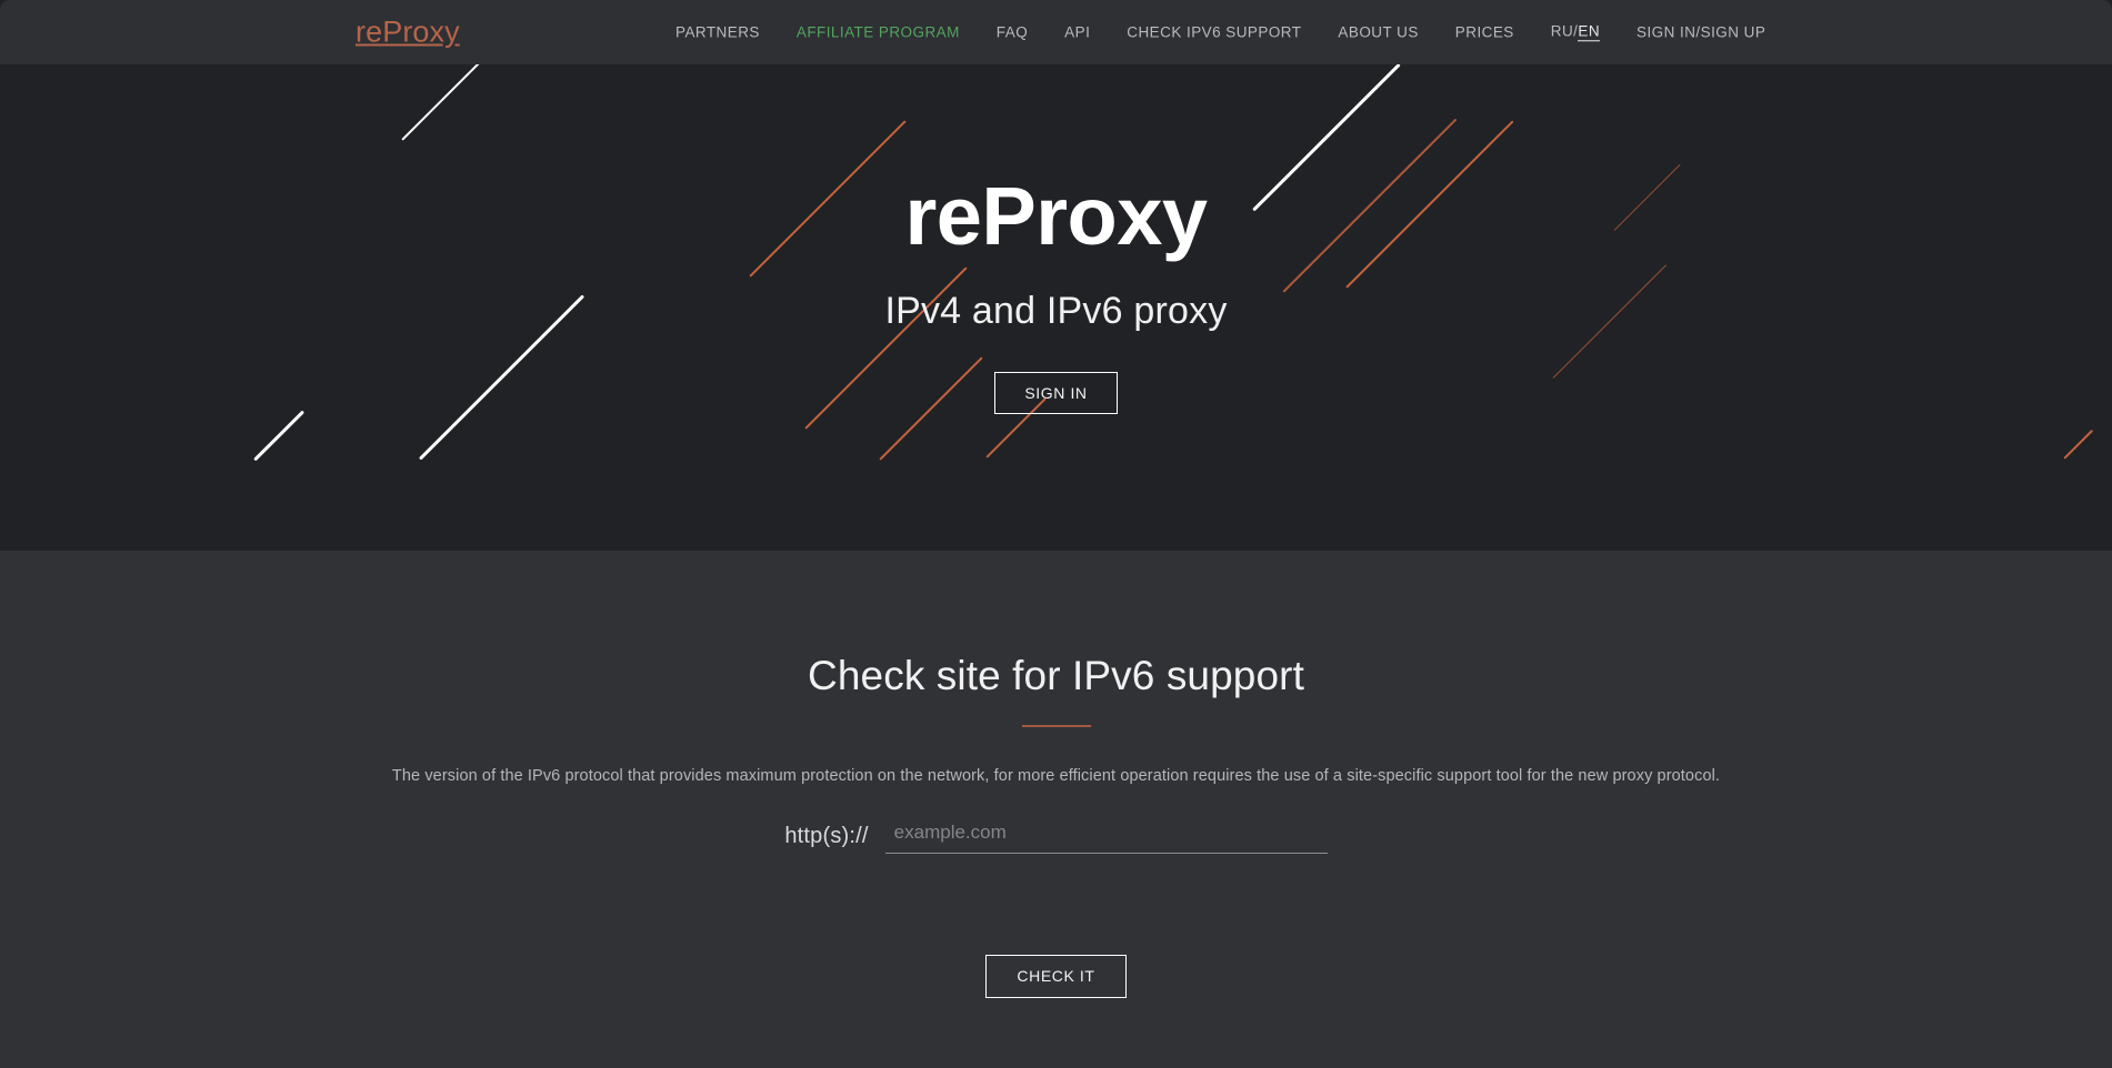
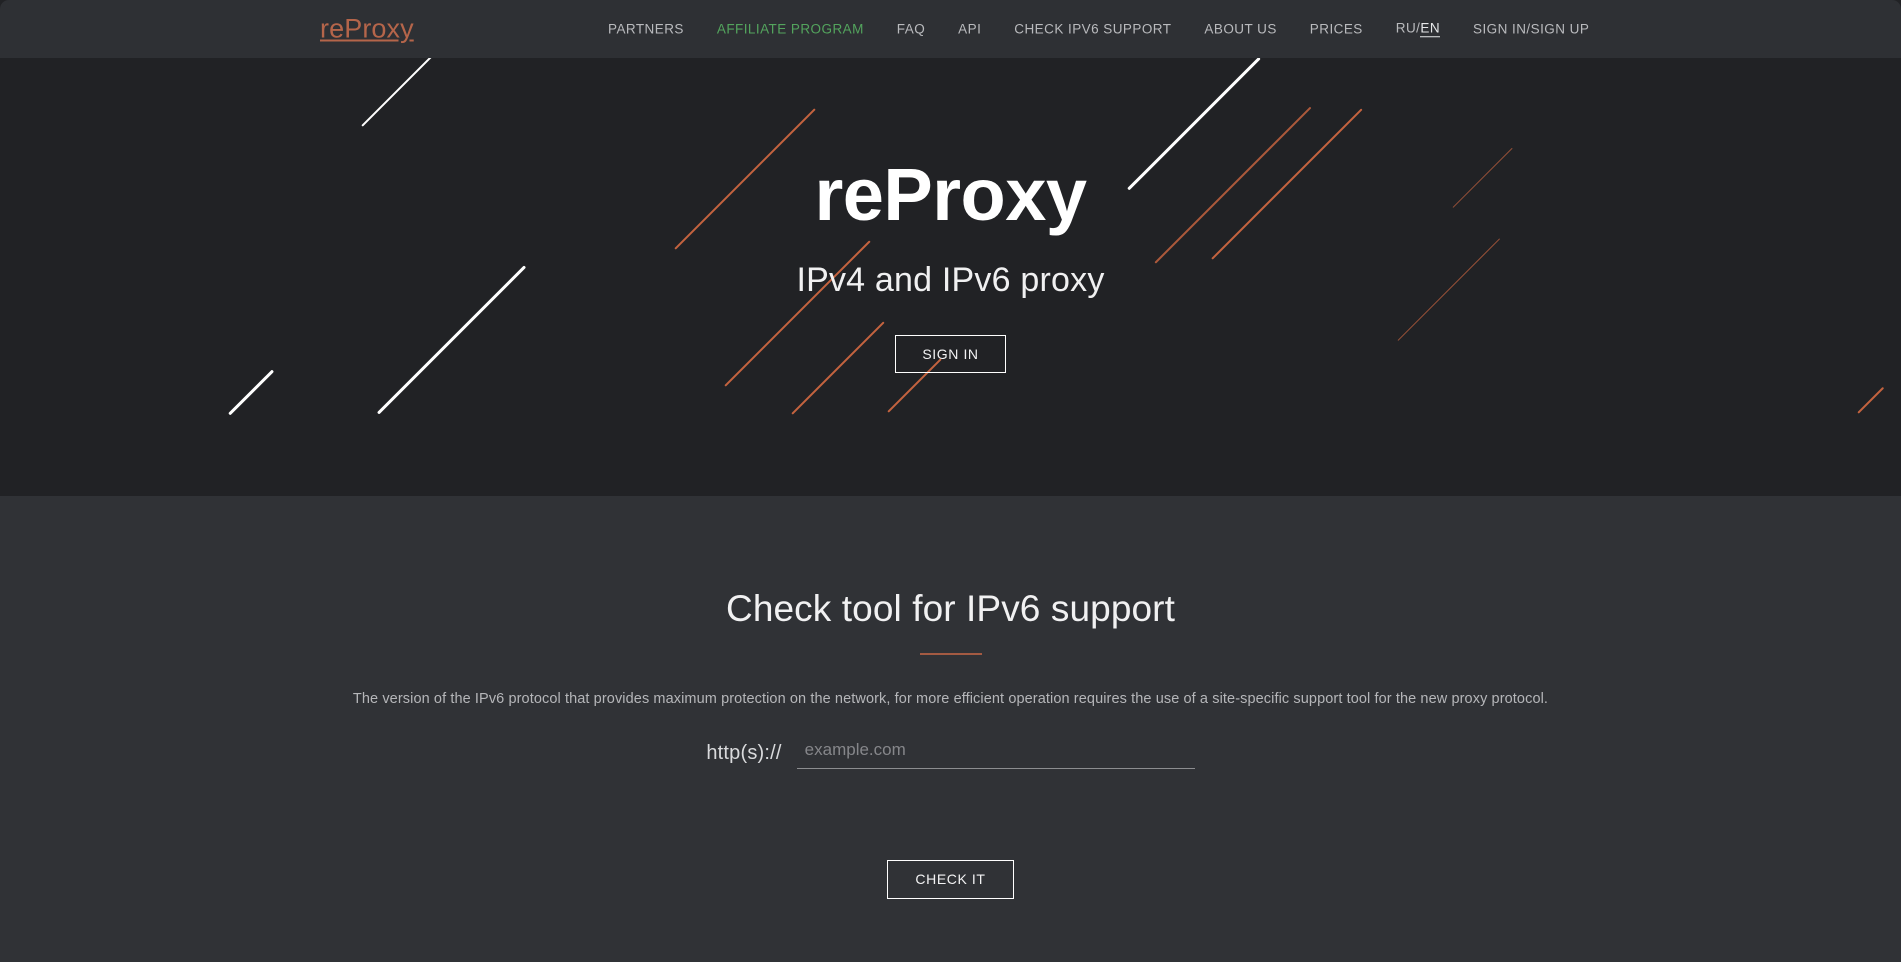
  reProxy
  PARTNERS
  AFFILIATE PROGRAM
  FAQ
  API
  CHECK IPV6 SUPPORT
  ABOUT US
  PRICES
  RU
  /
  EN
  SIGN IN/SIGN UP
  reProxy
  IPv4 and IPv6 proxy
  SIGN IN
- Check site for IPv6 support
+ Check tool for IPv6 support
  The version of the IPv6 protocol that provides maximum protection on the network, for more efficient operation requires the use of a site-specific support tool for the new proxy protocol.
  http(s)://
  example.com
  CHECK IT
